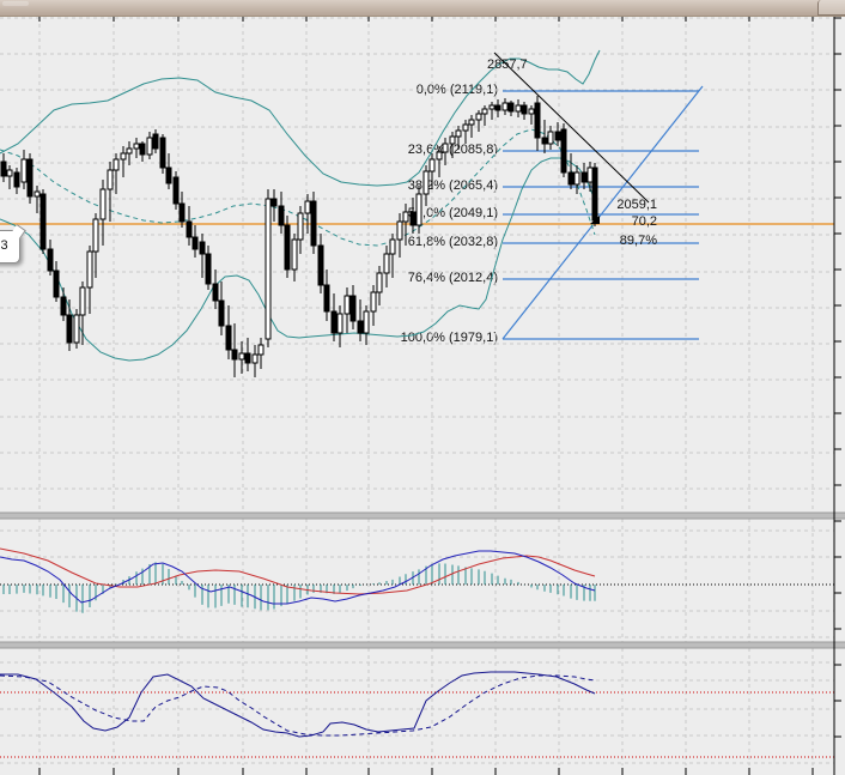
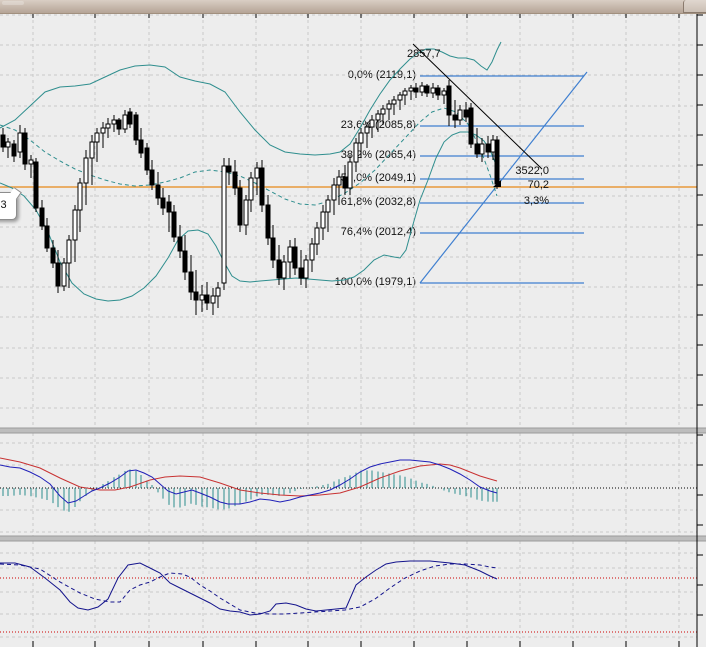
  23,6 (2085,8
  32% (2065,4
  ,0% (2049,1
  61,8% (2032,8
  76,4% (2012,4
  100,0% (1979,1)
  2857,7
- 2059,1
+ 3522,0
  70,2
- 89,7%
+ 3,3%
  3
